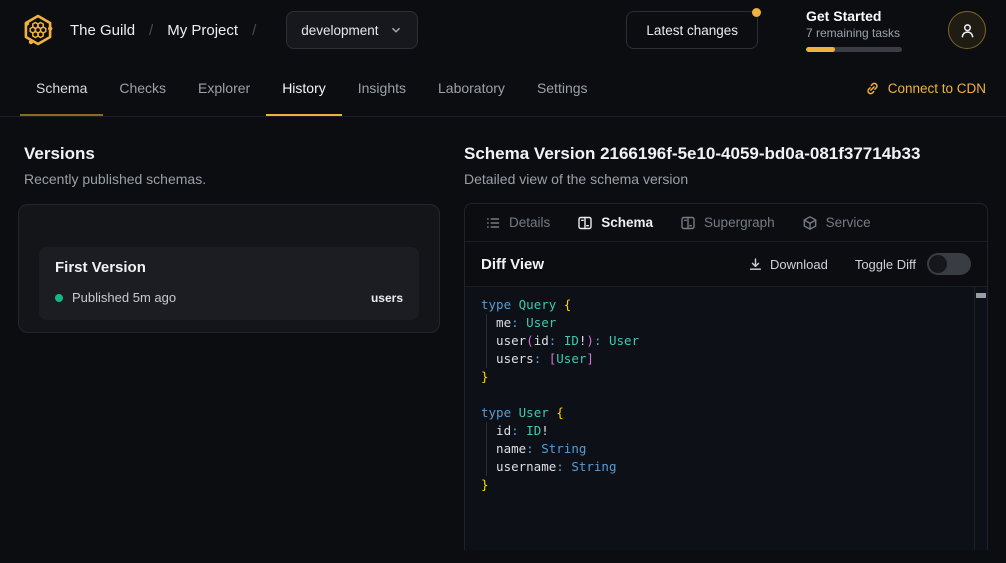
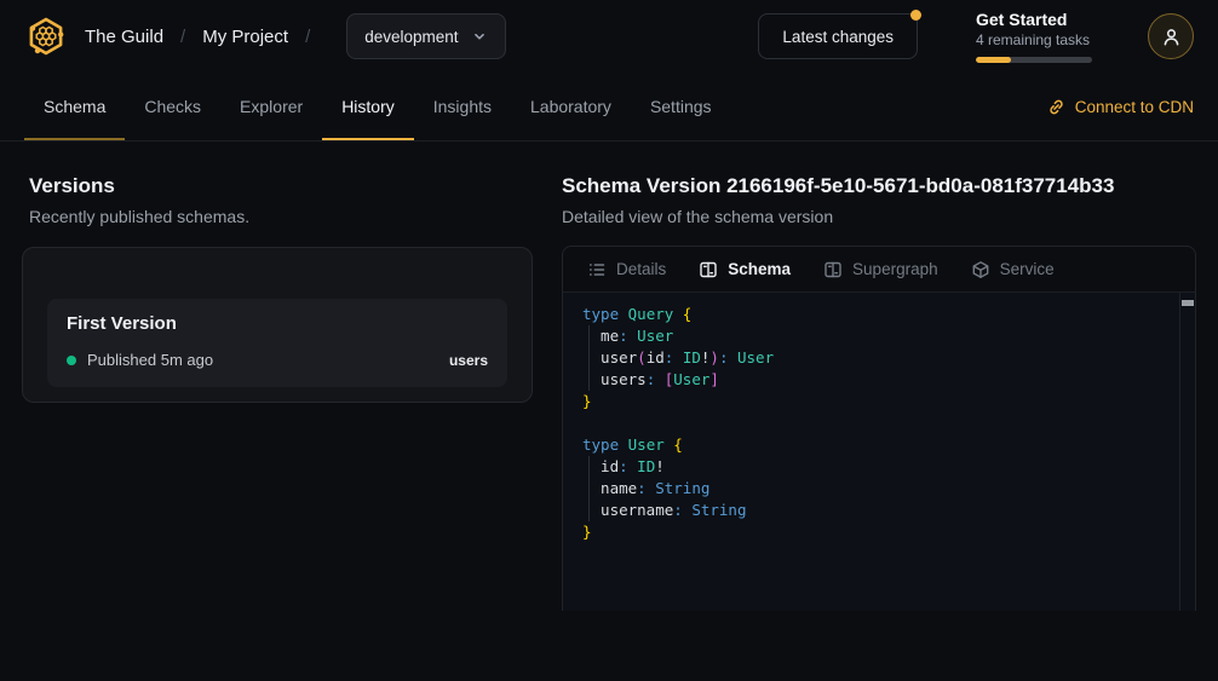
  The Guild
  /
  My Project
  /
  development
  Latest changes
  Get Started
- 7 remaining tasks
+ 4 remaining tasks
  Schema
  Checks
  Explorer
  History
  Insights
  Laboratory
  Settings
  Connect to CDN
  Versions
  Recently published schemas.
  First Version
  Published 5m ago
  users
- Schema Version 2166196f-5e10-4059-bd0a-081f37714b33
+ Schema Version 2166196f-5e10-5671-bd0a-081f37714b33
  Detailed view of the schema version
  Details
  Schema
  Supergraph
  Service
- Diff View
- Download
- Toggle Diff
  type Query {
  me: User
  user(id: ID!): User
  users: [User]
  }
  type User {
  id: ID!
  name: String
  username: String
  }
